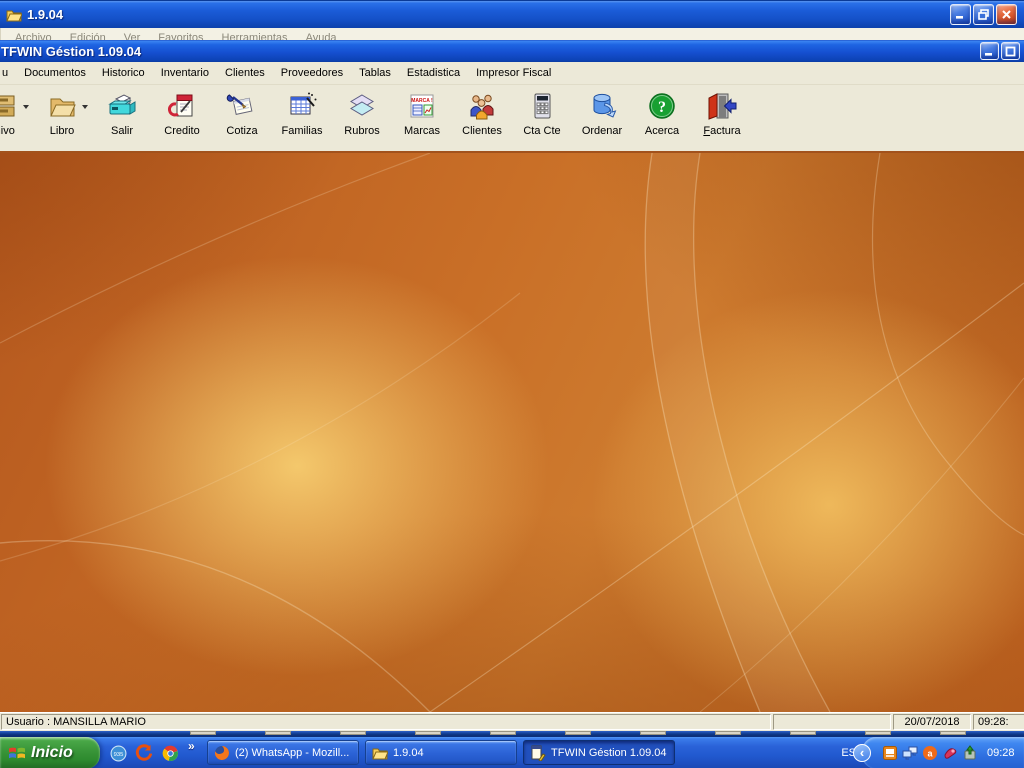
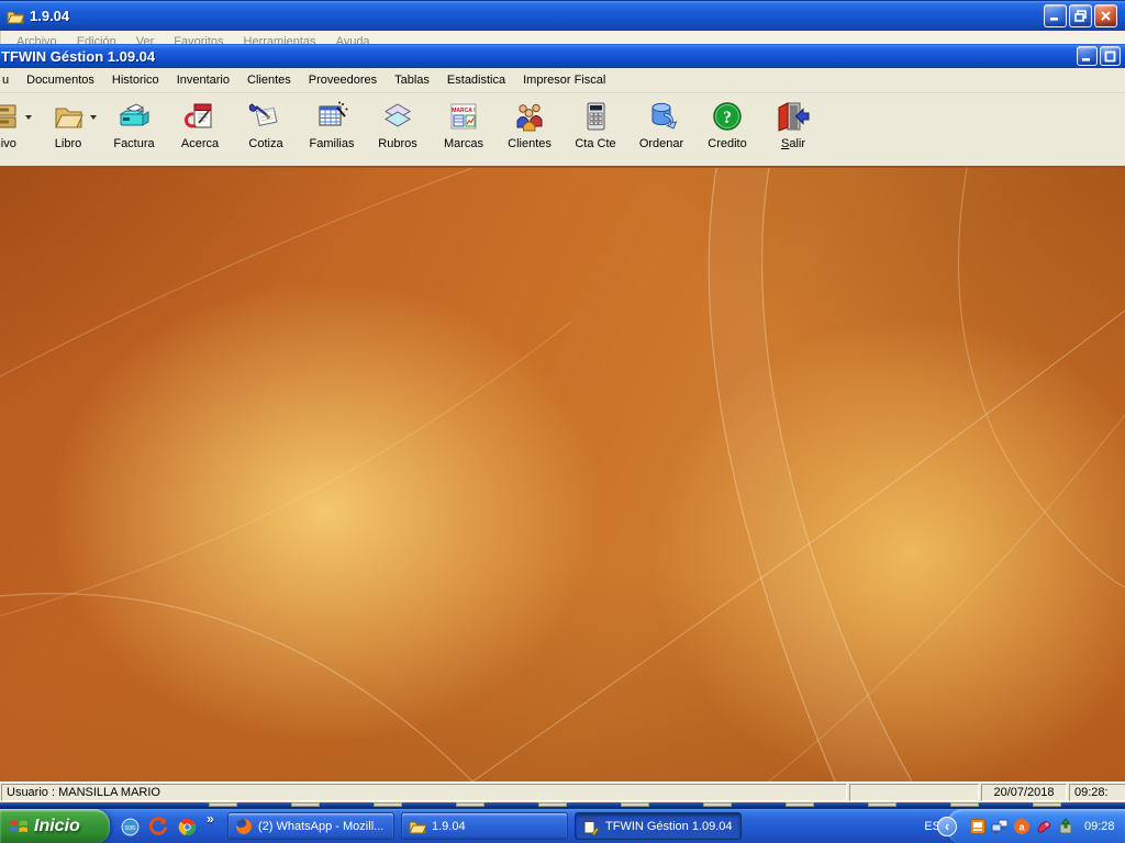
  1.9.04
  Archivo
  Edición
  Ver
  Favoritos
  Herramientas
  Ayuda
  TFWIN Géstion 1.09.04
  u
  Documentos
  Historico
  Inventario
  Clientes
  Proveedores
  Tablas
  Estadistica
  Impresor Fiscal
  Libro
- Salir
+ Factura
- Credito
+ Acerca
  Cotiza
  Familias
  Rubros
  Marcas
  Clientes
  Cta Cte
  Ordenar
  ?
- Acerca
+ Credito
- Factura
+ Salir
  Usuario : MANSILLA MARIO
  20/07/2018
  09:28:
  Inicio
  »
  (2) WhatsApp - Mozill...
  1.9.04
  TFWIN Géstion 1.09.04
  ‹
  a
  09:28
